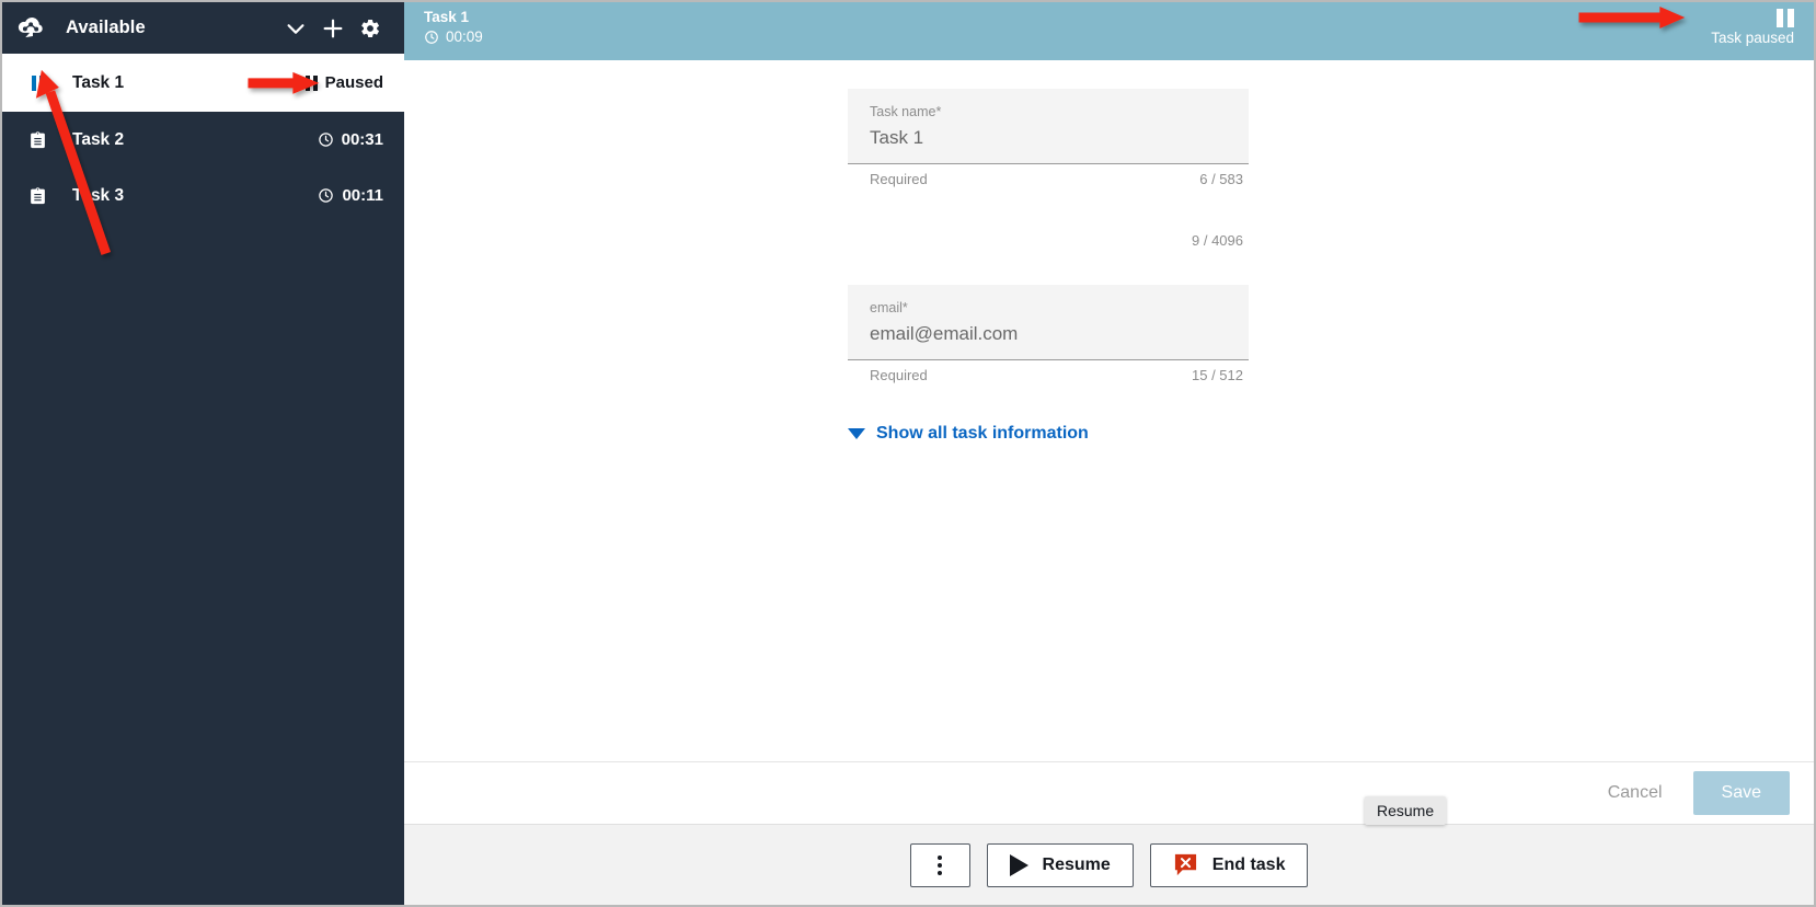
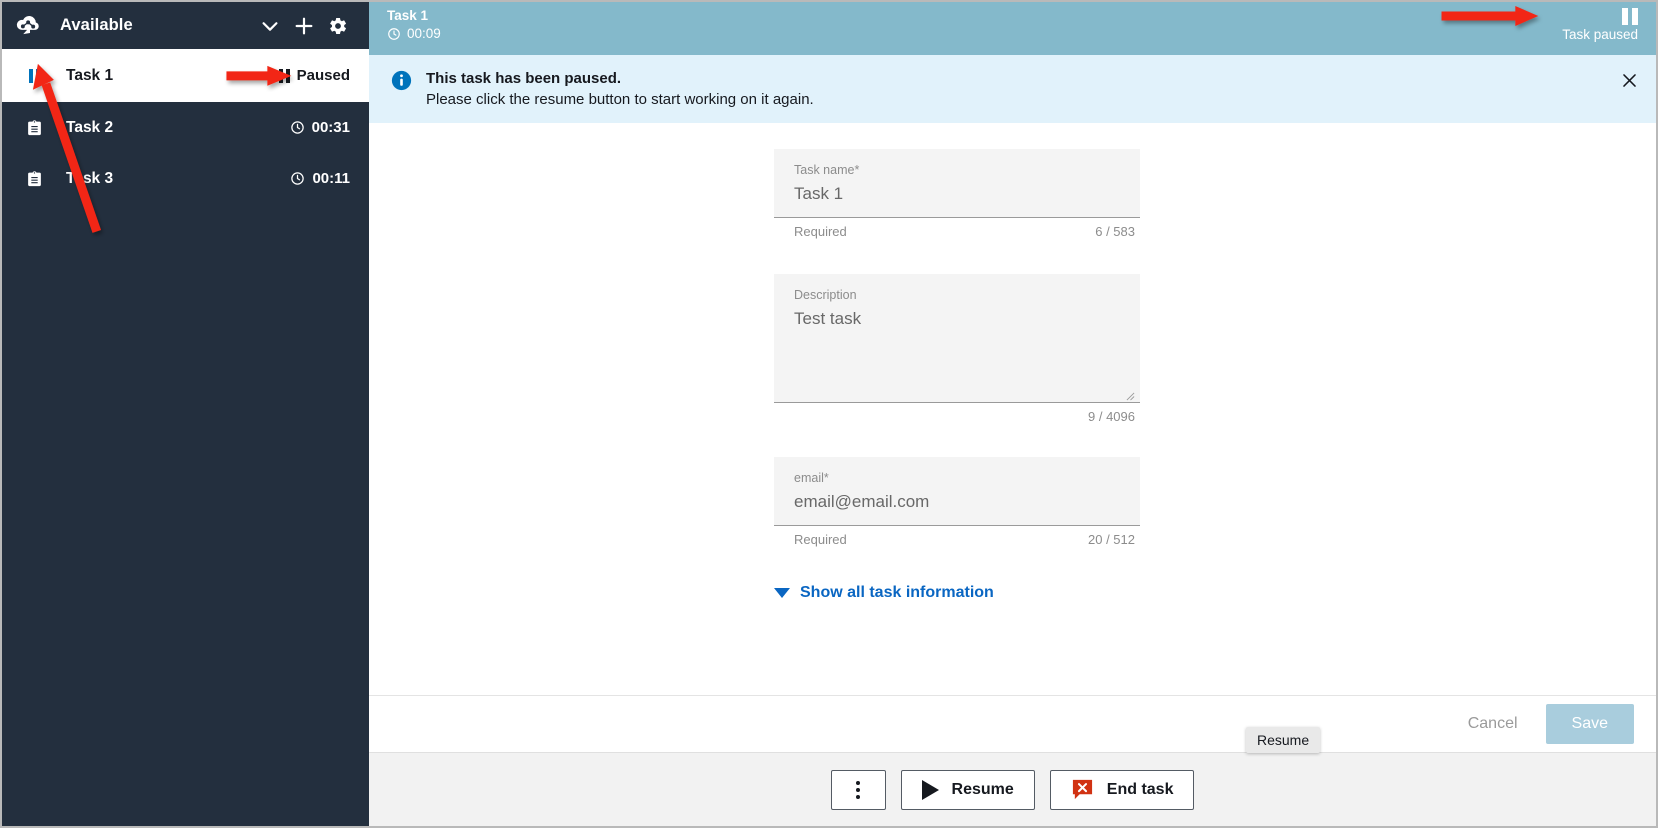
  Available
  Task 1
  Paused
  Task 2
  00:31
  Tsk 3
  00:11
  Task 1
  00:09
  Task paused
+ This task has been paused.
+ Please click the resume button to start working on it again.
  Task name*
  Task 1
  Required
  6 / 583
+ Description
+ Test task
  9 / 4096
  email*
  email@email.com
  Required
- 15 / 512
+ 20 / 512
  Show all task information
  Cancel
  Save
  Resume
  Resume
  End task
